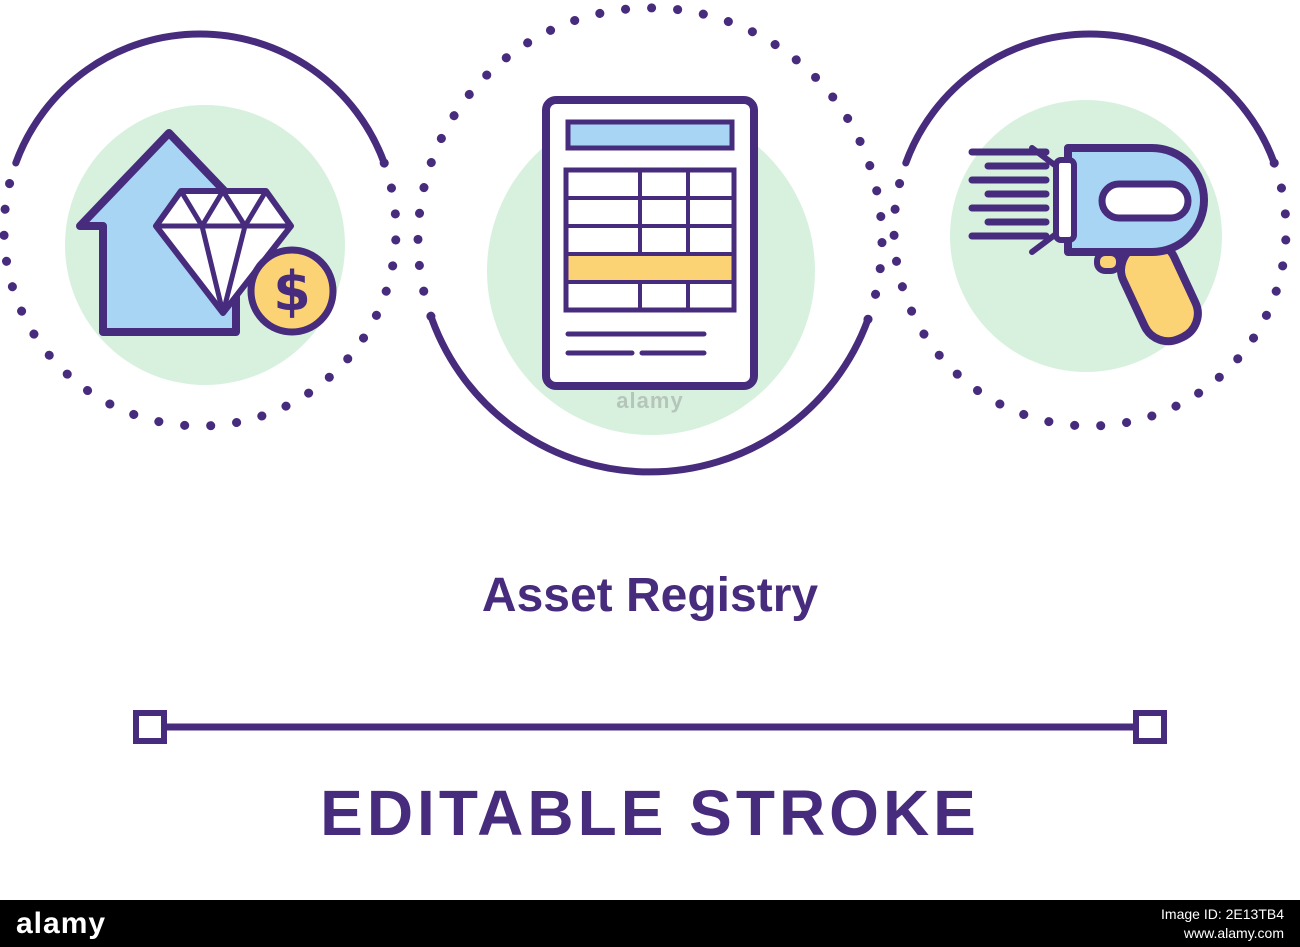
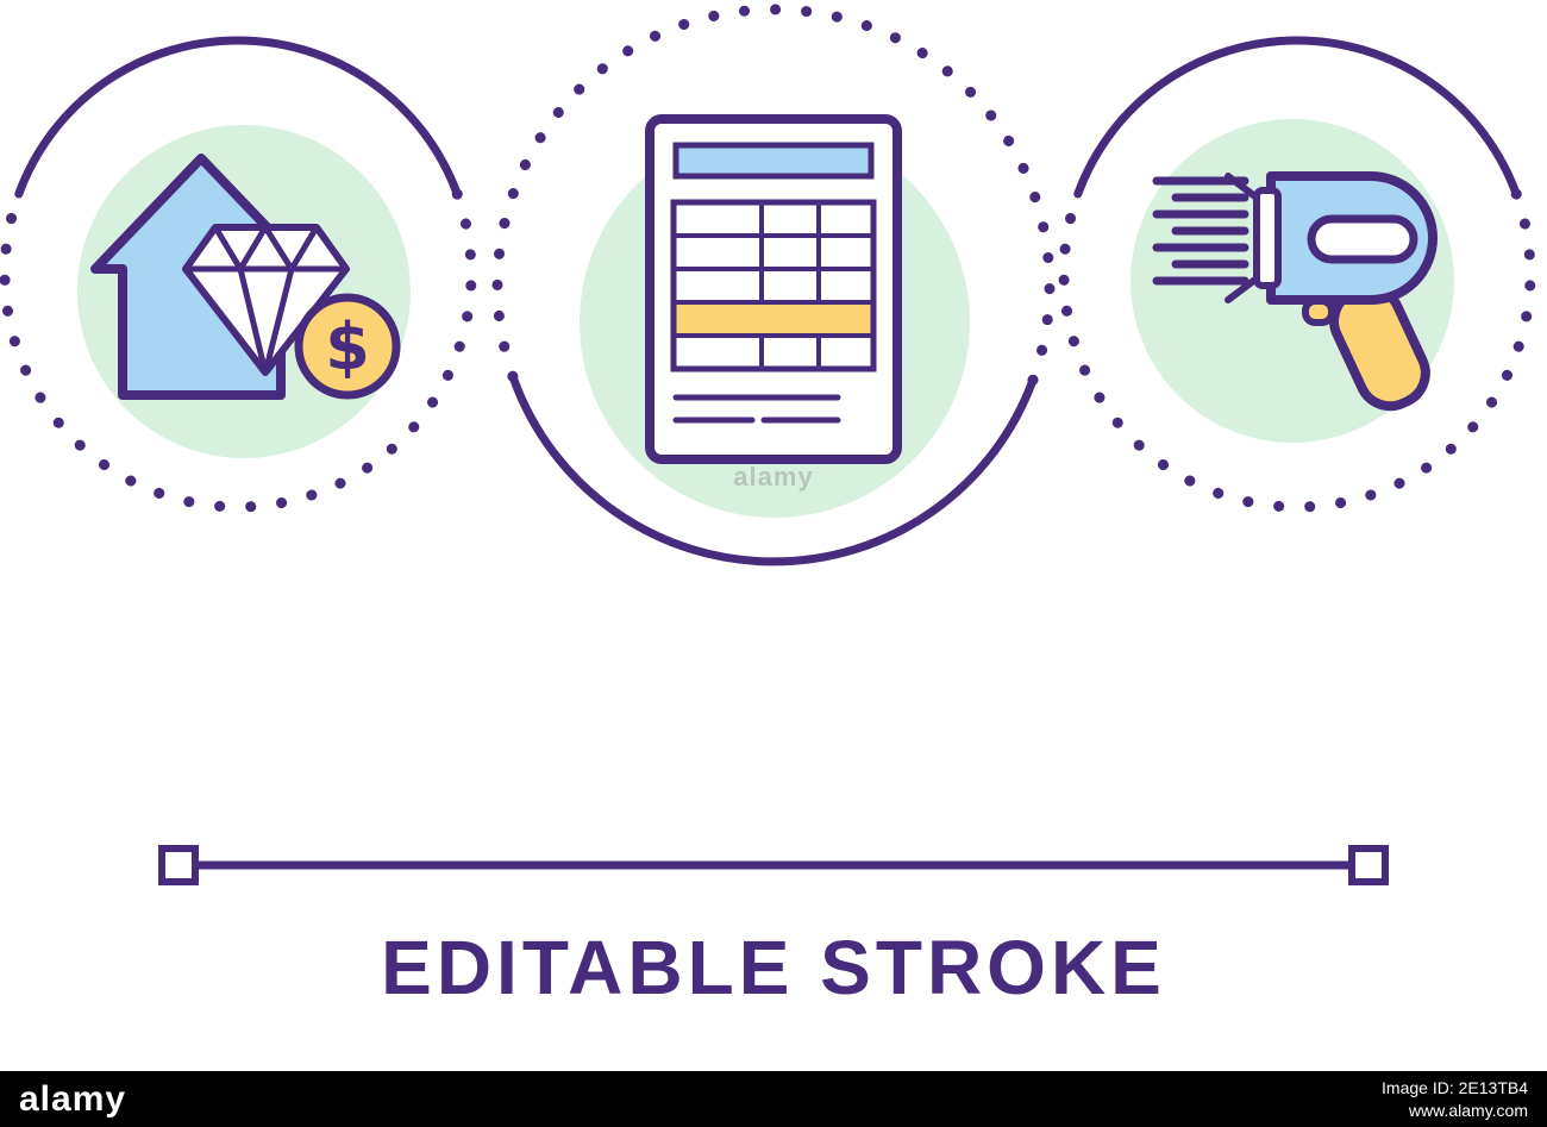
  $
  alamy
- Asset Registry
  EDITABLE STROKE
  alamy
  Image ID: 2E13TB4
  www.alamy.com
